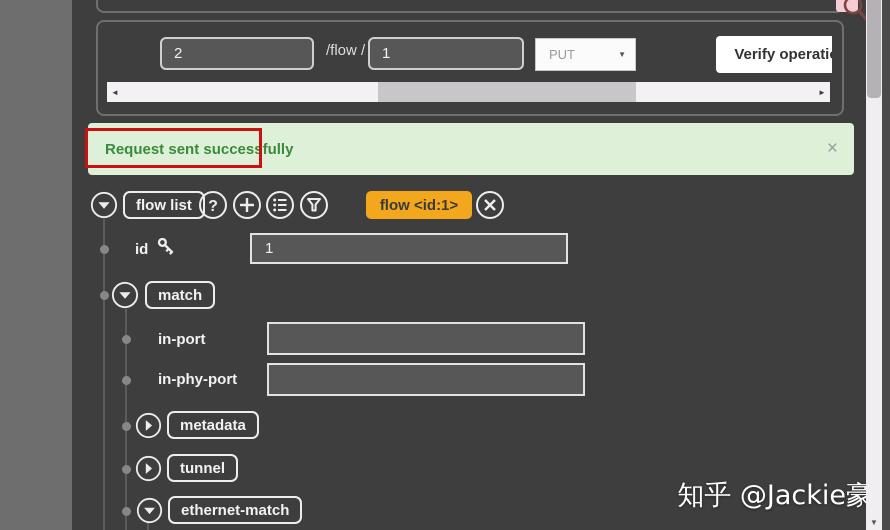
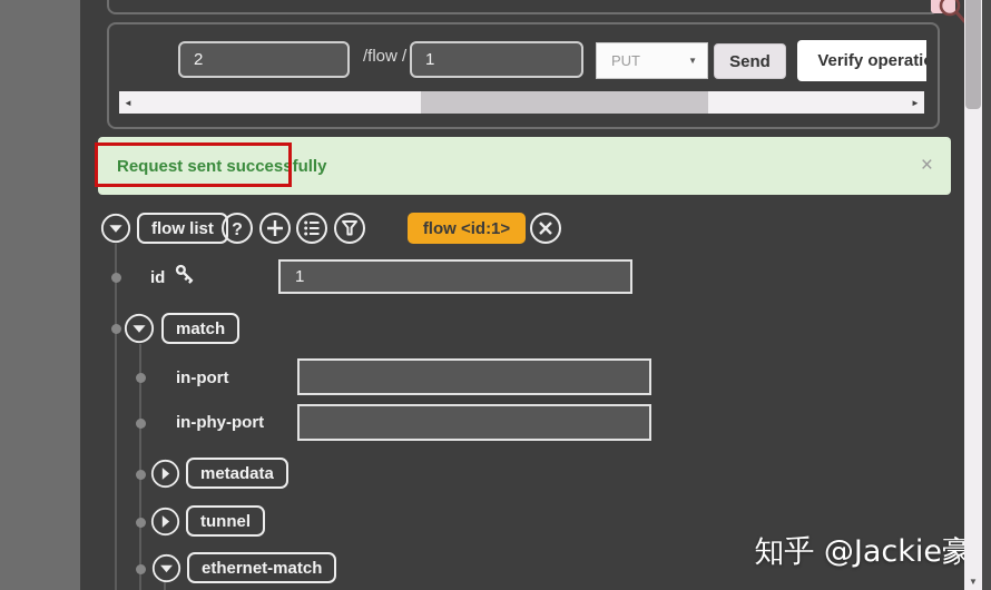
  2
  /flow /
  1
  PUT
  ▼
+ Send
  Verify operati
  ◄
  ►
  Request sent successfully
  ×
  flow list
  ?
  flow <id:1>
  id
  1
  match
  in-port
  in-phy-port
  metadata
  tunnel
  ethernet-match
  知乎 @Jackie豪
  ▼
